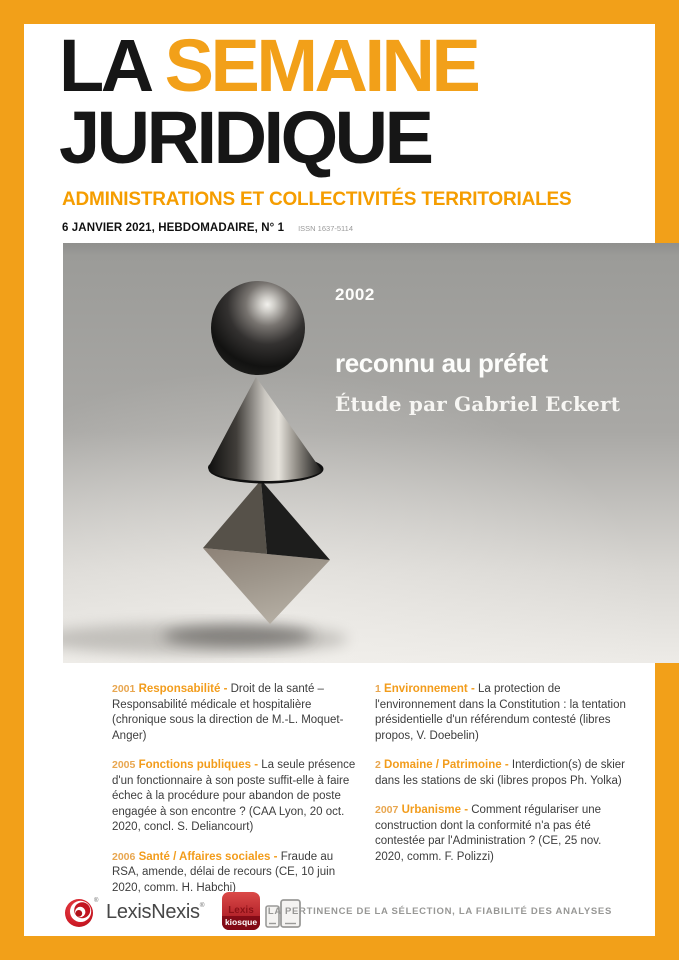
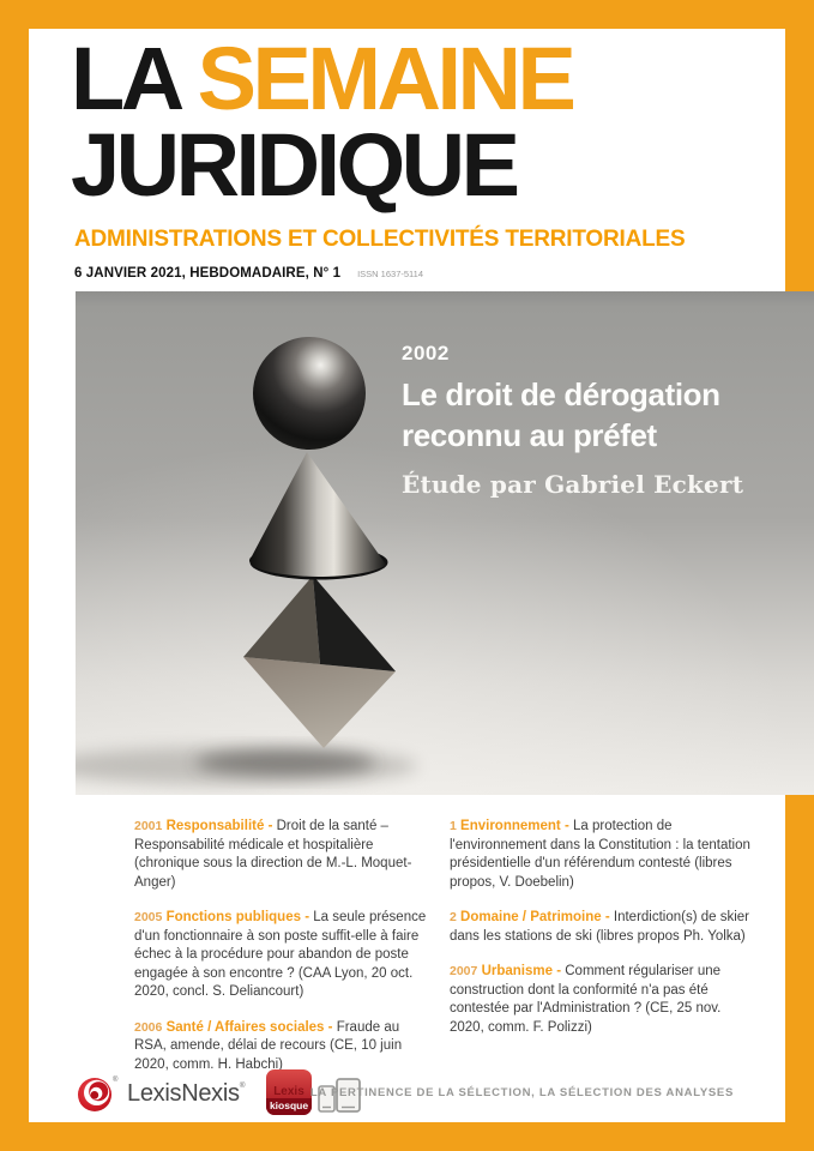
  LA SEMAINE
  JURIDIQUE
  ADMINISTRATIONS ET COLLECTIVITÉS TERRITORIALES
  6 JANVIER 2021, HEBDOMADAIRE, N° 1
  ISSN 1637-5114
  2002
+ Le droit de dérogation
  reconnu au préfet
  Étude par Gabriel Eckert
  2001 Responsabilité - Droit de la santé – Responsabilité médicale et hospitalière (chronique sous la direction de M.-L. Moquet-Anger)
  2005 Fonctions publiques - La seule présence d'un fonctionnaire à son poste suffit-elle à faire échec à la procédure pour abandon de poste engagée à son encontre ? (CAA Lyon, 20 oct. 2020, concl. S. Deliancourt)
  2006 Santé / Affaires sociales - Fraude au RSA, amende, délai de recours (CE, 10 juin 2020, comm. H. Habchi)
  1 Environnement - La protection de l'environnement dans la Constitution : la tentation présidentielle d'un référendum contesté (libres propos, V. Doebelin)
  2 Domaine / Patrimoine - Interdiction(s) de skier dans les stations de ski (libres propos Ph. Yolka)
  2007 Urbanisme - Comment régulariser une construction dont la conformité n'a pas été contestée par l'Administration ? (CE, 25 nov. 2020, comm. F. Polizzi)
  LexisNexis
  Lexis
  kiosque
- LA PERTINENCE DE LA SÉLECTION, LA FIABILITÉ DES ANALYSES
+ LA PERTINENCE DE LA SÉLECTION, LA SÉLECTION DES ANALYSES
